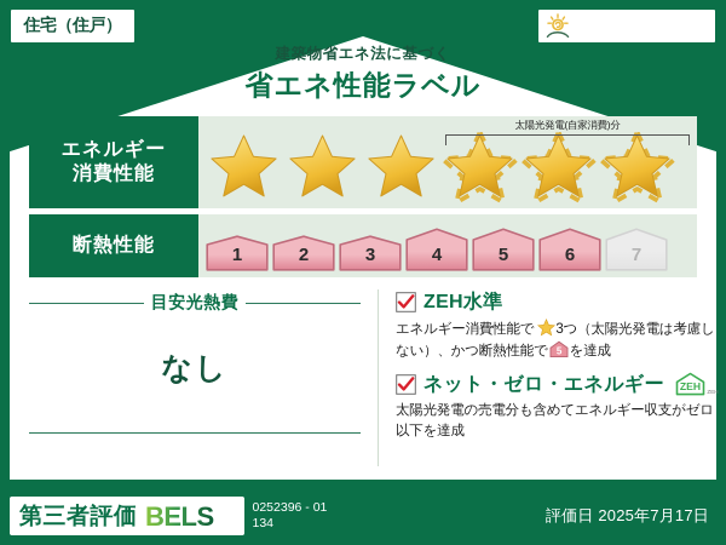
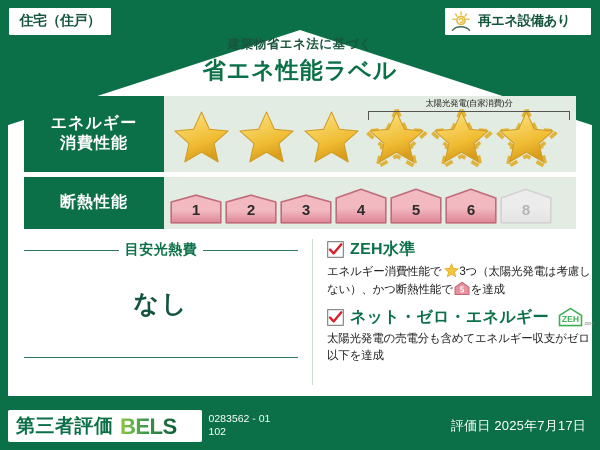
  住宅（住戸）
+ 再エネ設備あり
  建築物省エネ法に基づく
  省エネ性能ラベル
  エネルギー
  消費性能
  太陽光発電(自家消費)分
  断熱性能
  1
  2
  3
  4
  5
  6
- 7
+ 8
  目安光熱費
  なし
  ZEH水準
  エネルギー消費性能で 3つ（太陽光発電は考慮しない）、かつ断熱性能で
  5
  を達成
  ネット・ゼロ・エネルギー
  ZEH
  太陽光発電の売電分も含めてエネルギー収支がゼロ以下を達成
  第三者評価
  BELS
- 0252396 - 01
+ 0283562 - 01
- 134
+ 102
  評価日 2025年7月17日
